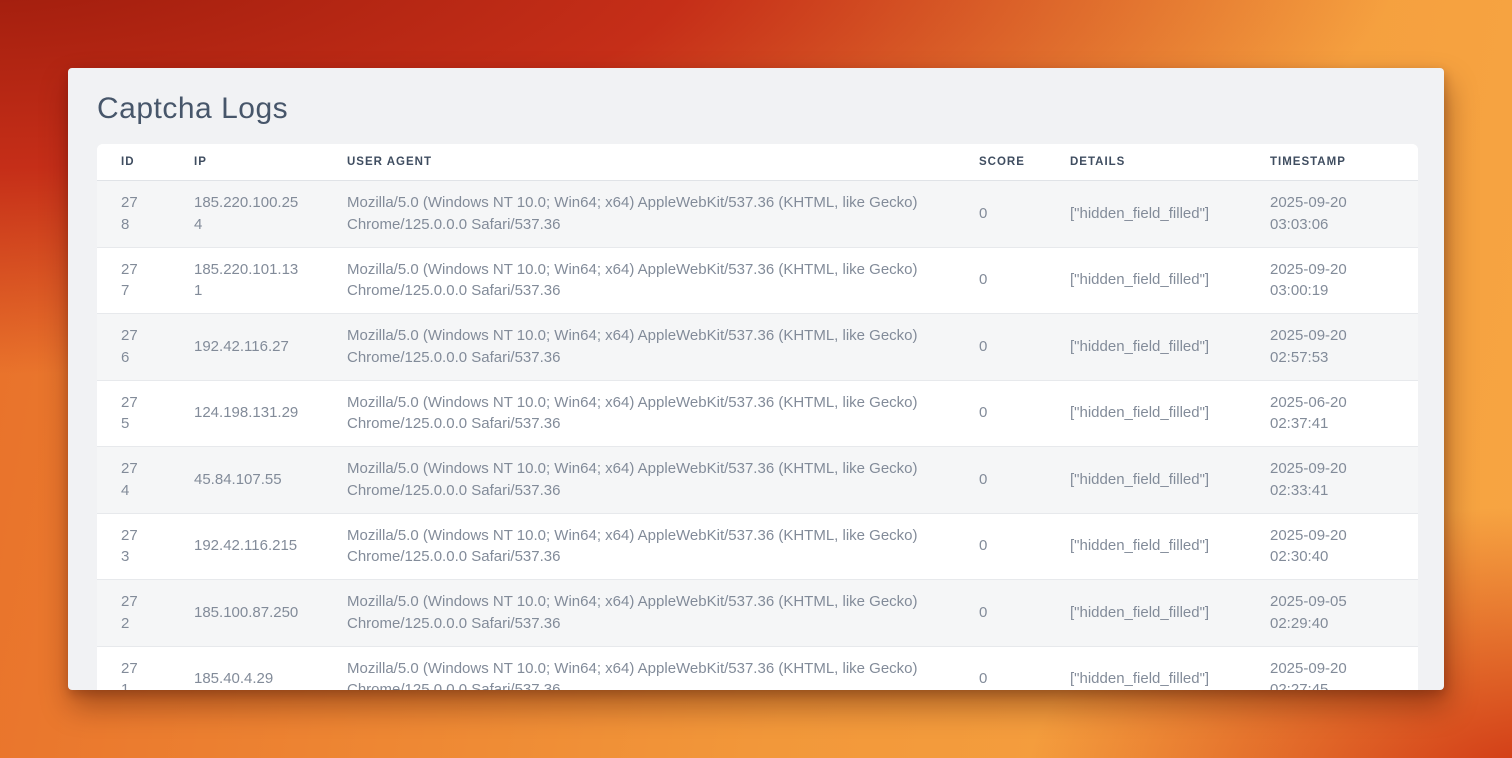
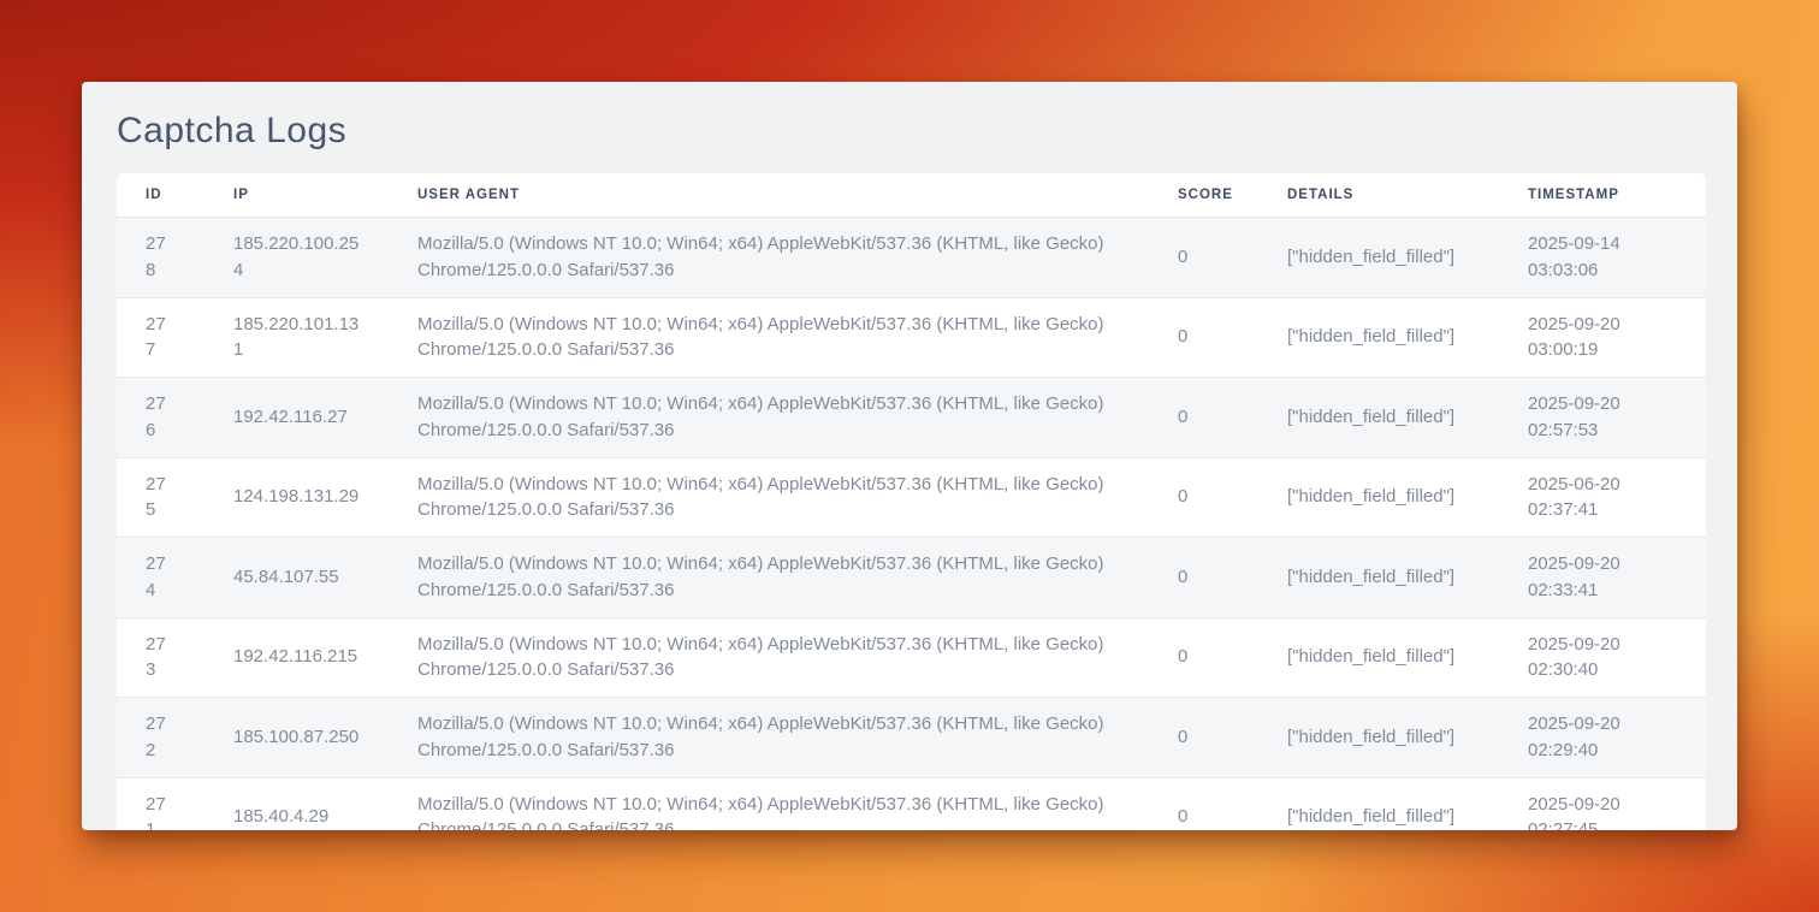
  Captcha Logs
  ID	IP	USER AGENT	SCORE	DETAILS	TIMESTAMP
- 278	185.220.100.254	Mozilla/5.0 (Windows NT 10.0; Win64; x64) AppleWebKit/537.36 (KHTML, like Gecko) Chrome/125.0.0.0 Safari/537.36	0	["hidden_field_filled"]	2025-09-20 03:03:06
+ 278	185.220.100.254	Mozilla/5.0 (Windows NT 10.0; Win64; x64) AppleWebKit/537.36 (KHTML, like Gecko) Chrome/125.0.0.0 Safari/537.36	0	["hidden_field_filled"]	2025-09-14 03:03:06
  277	185.220.101.131	Mozilla/5.0 (Windows NT 10.0; Win64; x64) AppleWebKit/537.36 (KHTML, like Gecko) Chrome/125.0.0.0 Safari/537.36	0	["hidden_field_filled"]	2025-09-20 03:00:19
  276	192.42.116.27	Mozilla/5.0 (Windows NT 10.0; Win64; x64) AppleWebKit/537.36 (KHTML, like Gecko) Chrome/125.0.0.0 Safari/537.36	0	["hidden_field_filled"]	2025-09-20 02:57:53
  275	124.198.131.29	Mozilla/5.0 (Windows NT 10.0; Win64; x64) AppleWebKit/537.36 (KHTML, like Gecko) Chrome/125.0.0.0 Safari/537.36	0	["hidden_field_filled"]	2025-06-20 02:37:41
  274	45.84.107.55	Mozilla/5.0 (Windows NT 10.0; Win64; x64) AppleWebKit/537.36 (KHTML, like Gecko) Chrome/125.0.0.0 Safari/537.36	0	["hidden_field_filled"]	2025-09-20 02:33:41
  273	192.42.116.215	Mozilla/5.0 (Windows NT 10.0; Win64; x64) AppleWebKit/537.36 (KHTML, like Gecko) Chrome/125.0.0.0 Safari/537.36	0	["hidden_field_filled"]	2025-09-20 02:30:40
- 272	185.100.87.250	Mozilla/5.0 (Windows NT 10.0; Win64; x64) AppleWebKit/537.36 (KHTML, like Gecko) Chrome/125.0.0.0 Safari/537.36	0	["hidden_field_filled"]	2025-09-05 02:29:40
+ 272	185.100.87.250	Mozilla/5.0 (Windows NT 10.0; Win64; x64) AppleWebKit/537.36 (KHTML, like Gecko) Chrome/125.0.0.0 Safari/537.36	0	["hidden_field_filled"]	2025-09-20 02:29:40
  271	185.40.4.29	Mozilla/5.0 (Windows NT 10.0; Win64; x64) AppleWebKit/537.36 (KHTML, like Gecko) Chrome/125.0.0.0 Safari/537.36	0	["hidden_field_filled"]	2025-09-20 02:27:45
